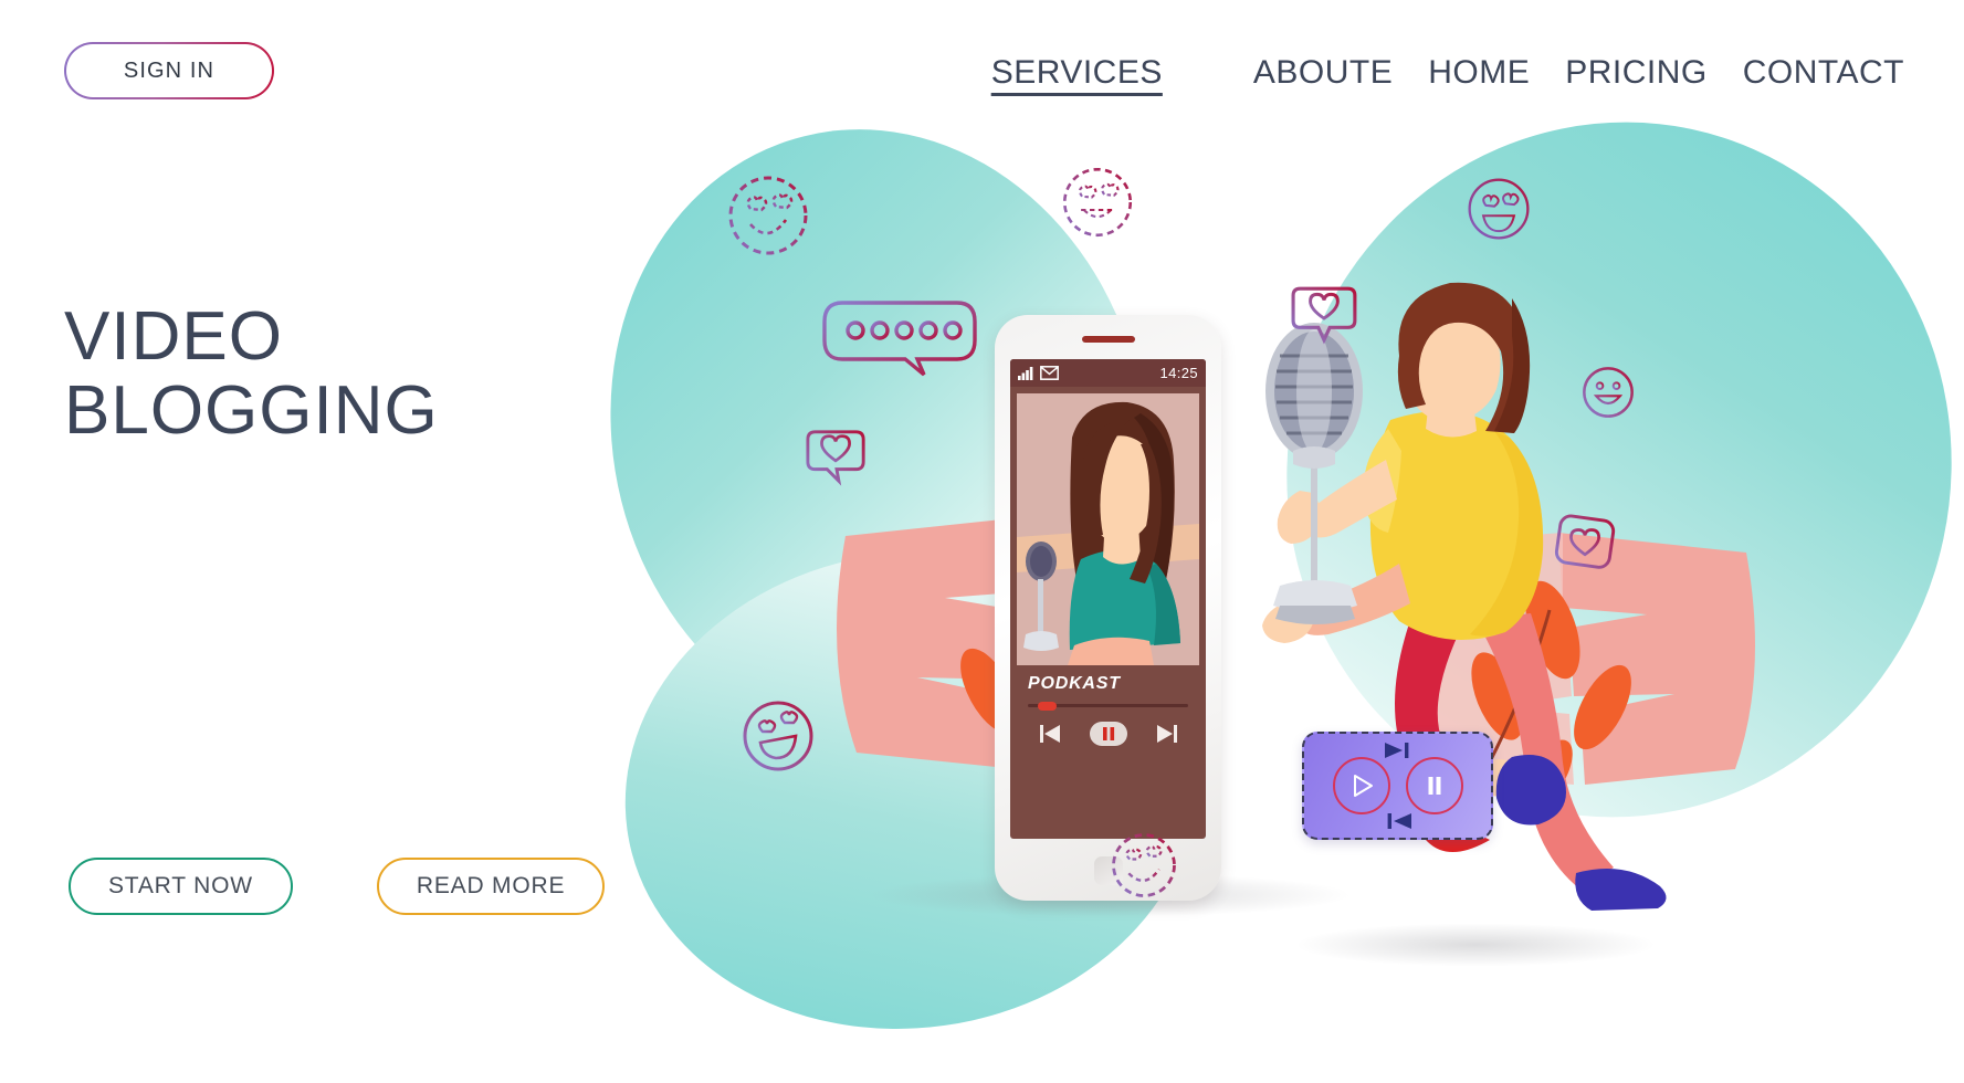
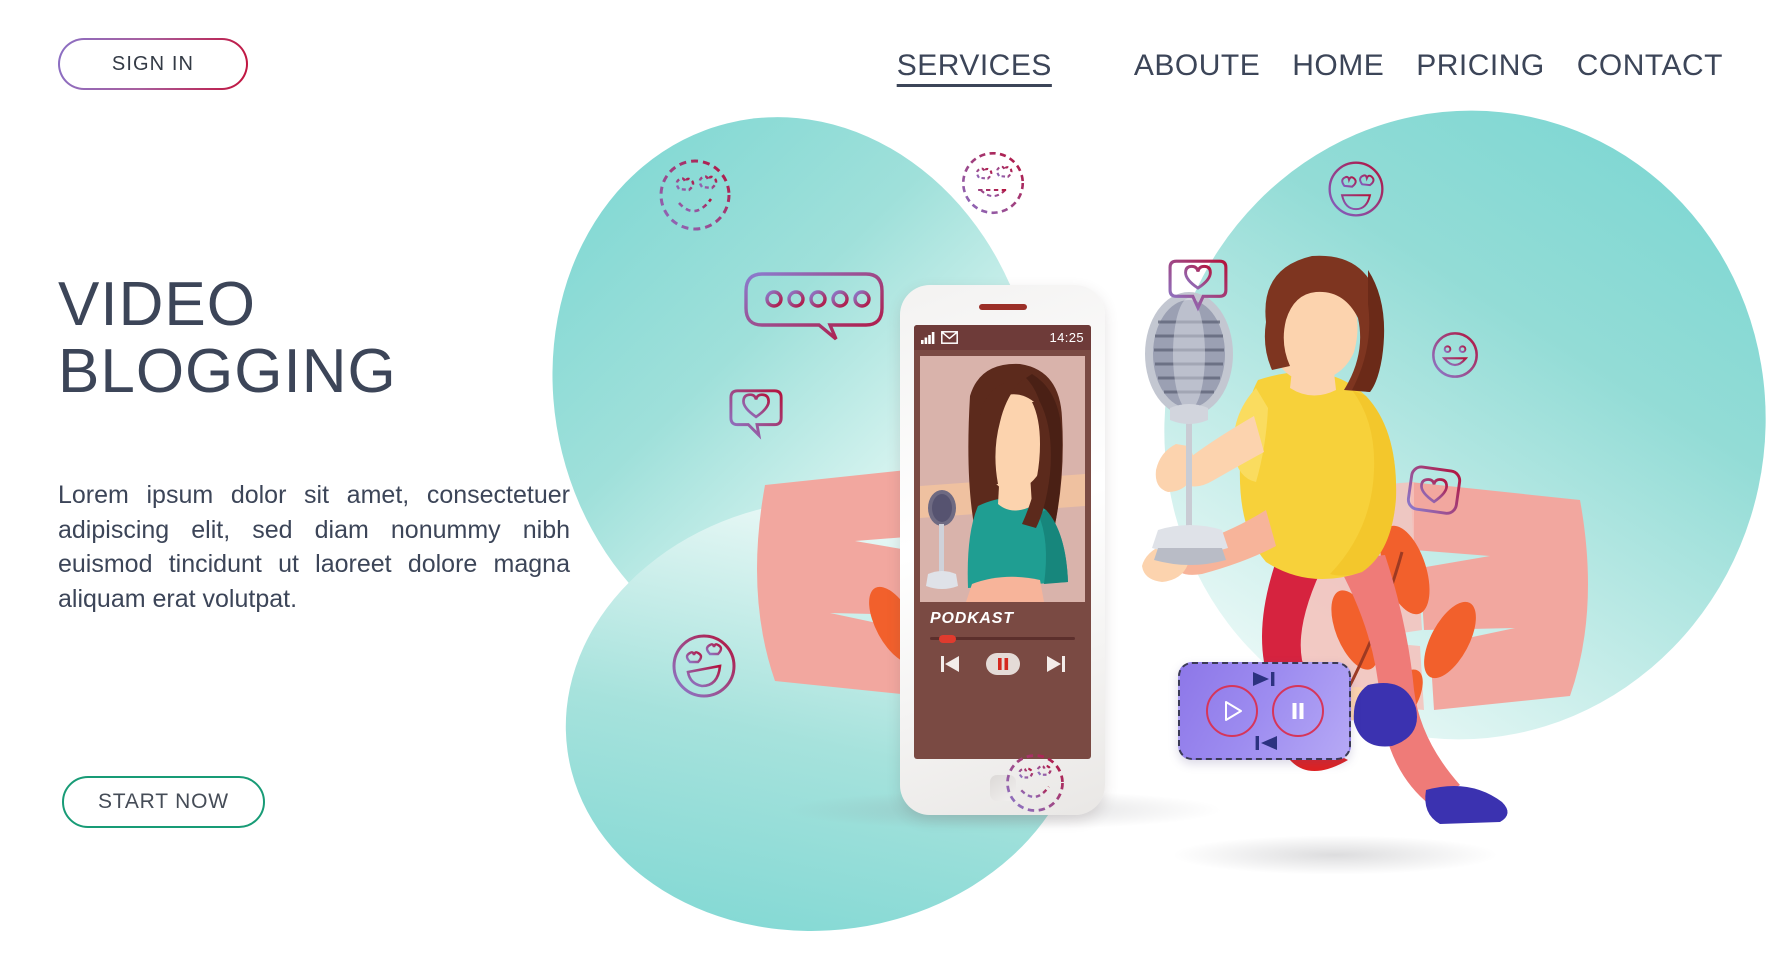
  SIGN IN
  SERVICES
  ABOUTE
  HOME
  PRICING
  CONTACT
  VIDEO
  BLOGGING
+ Lorem ipsum dolor sit amet, consectetuer adipiscing elit, sed diam nonummy nibh euismod tincidunt ut laoreet dolore magna aliquam erat volutpat.
  START NOW
- READ MORE
  14:25
  PODKAST
